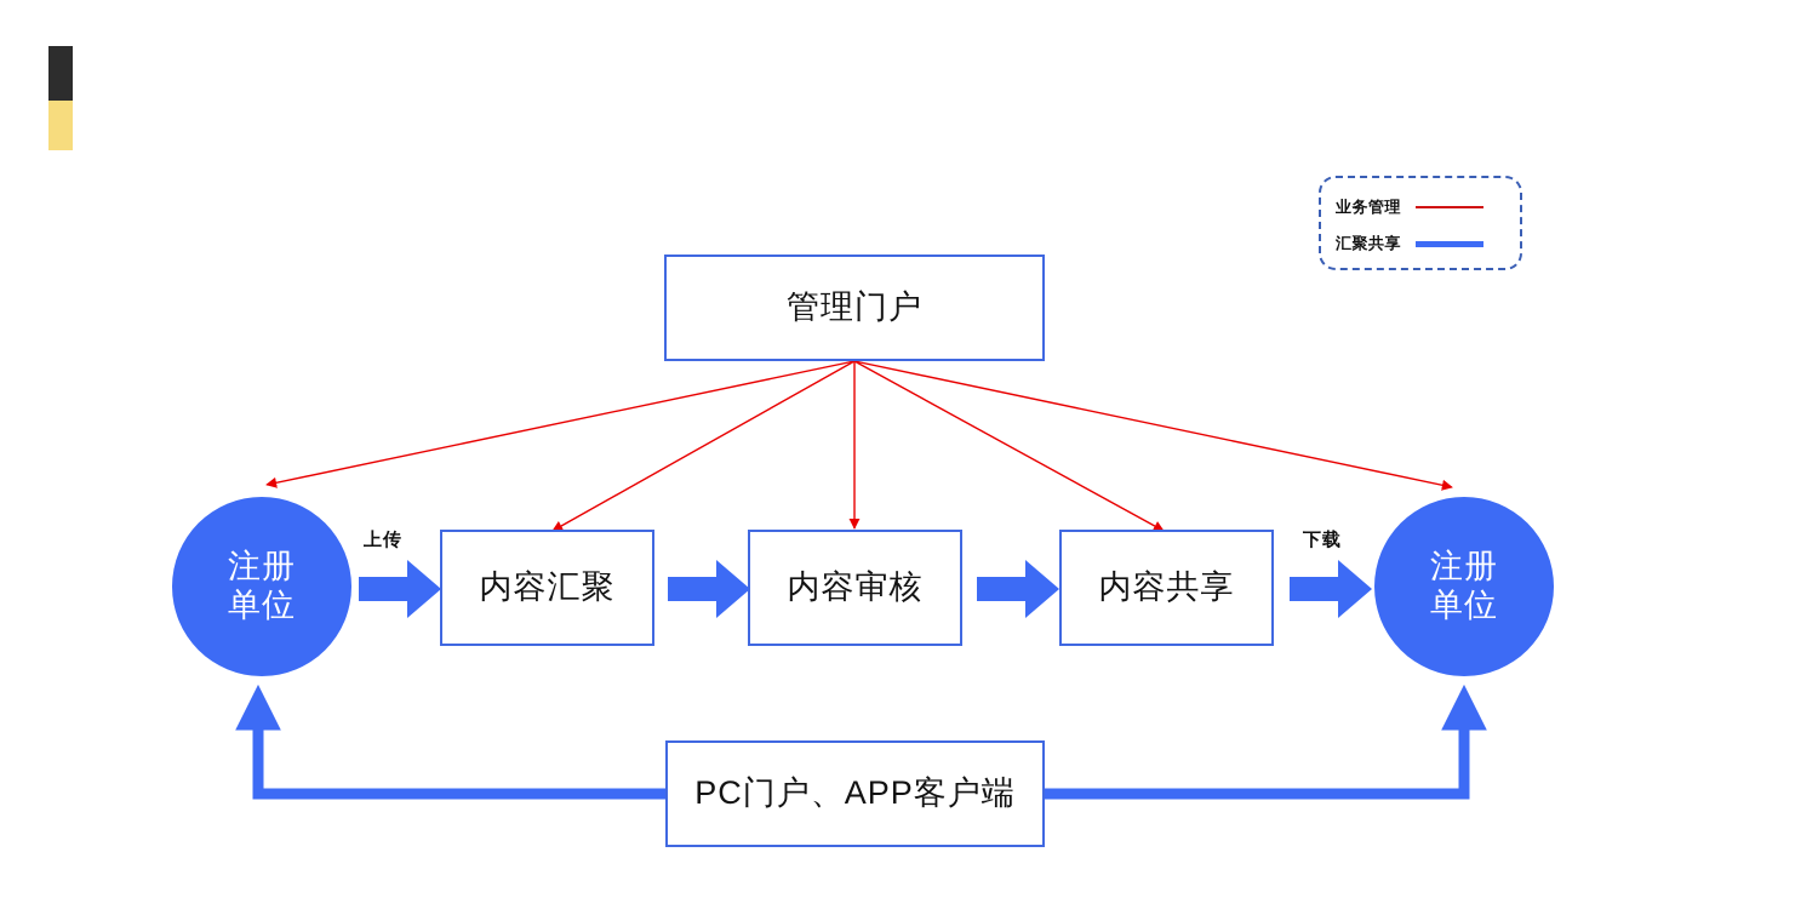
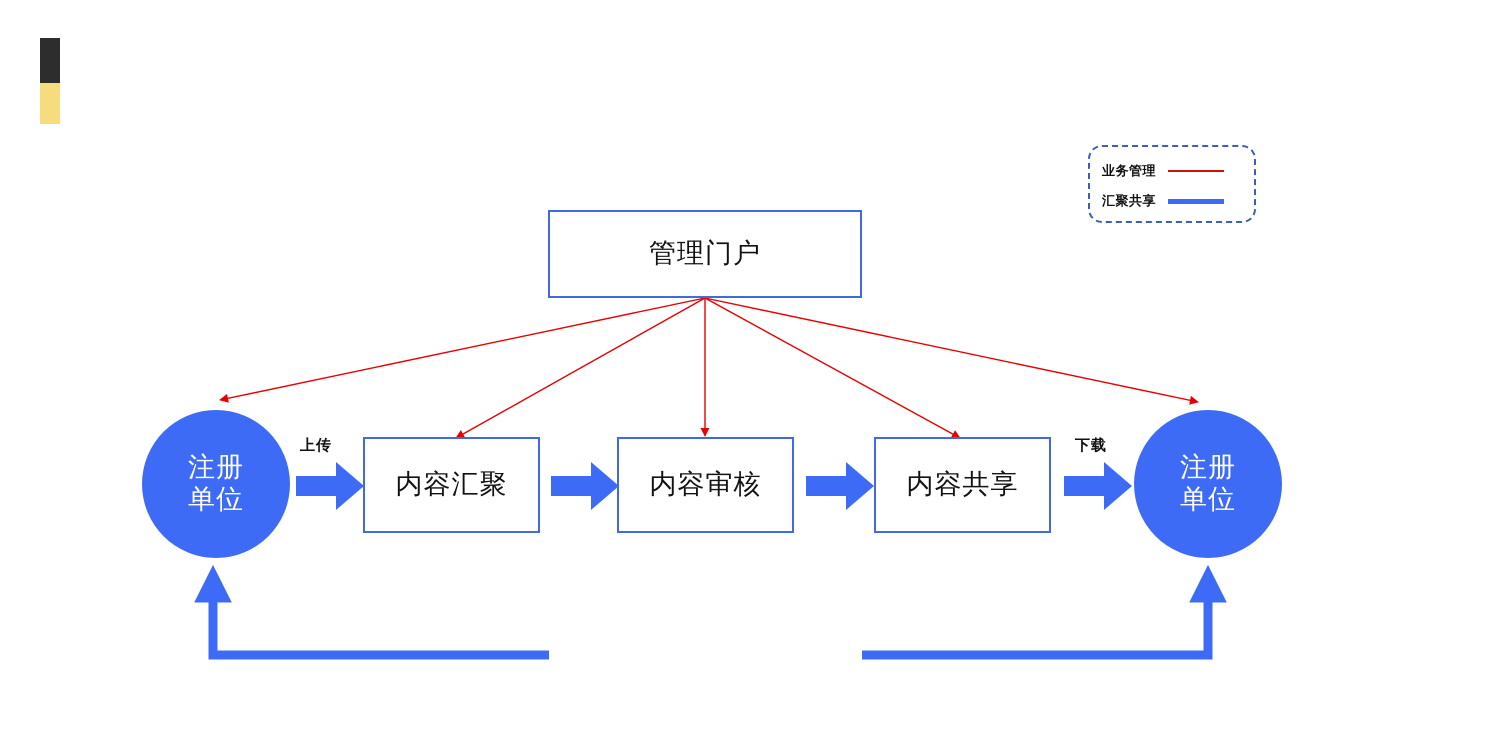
  业务管理
  汇聚共享
  管理门户
  注册
  单位
  上传
  内容汇聚
  内容审核
  内容共享
  下载
  注册
  单位
- PC门户、APP客户端
